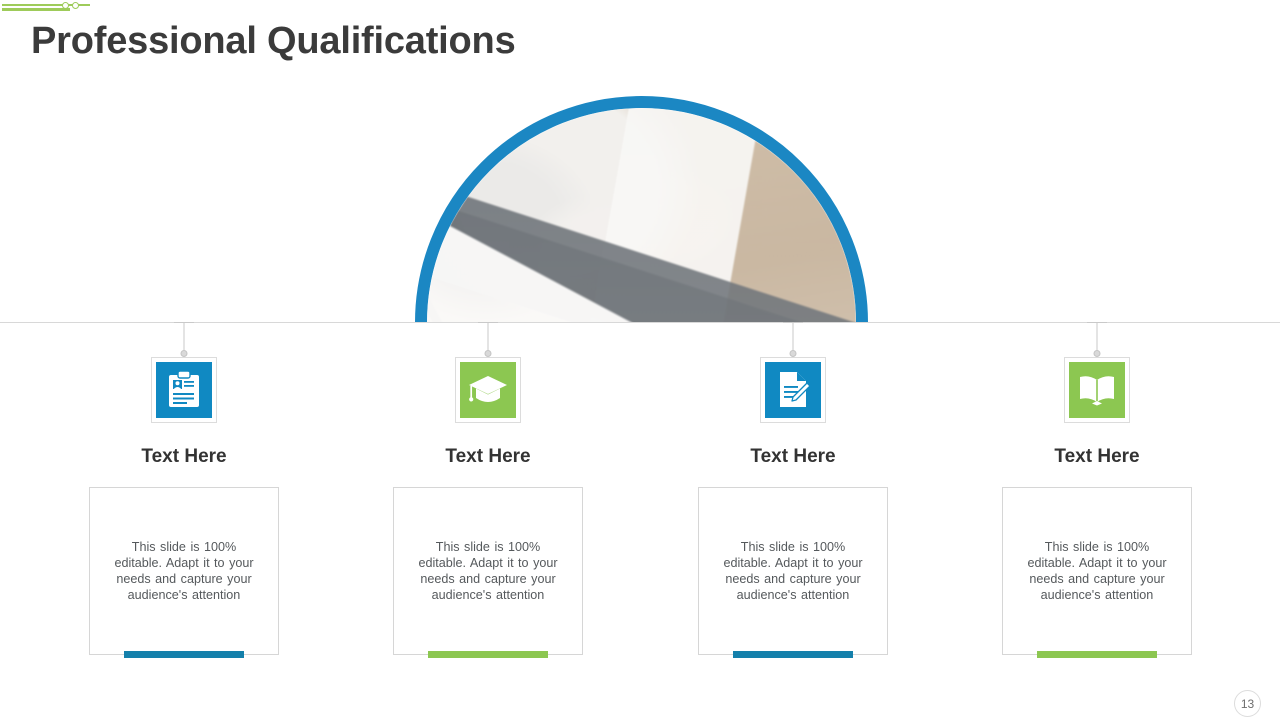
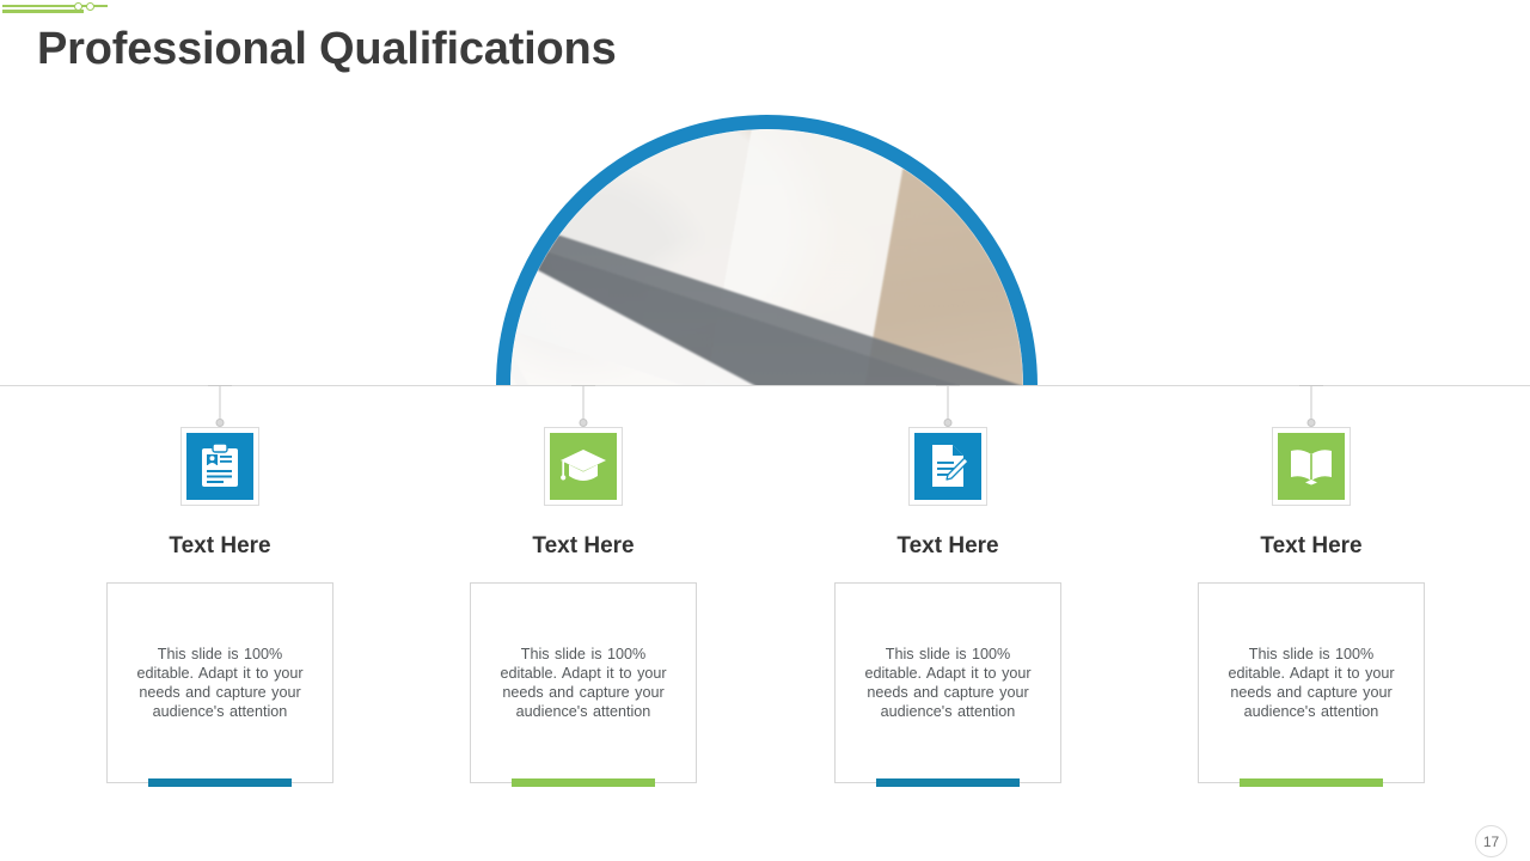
  Professional Qualifications
  Text Here
  This slide is 100% editable. Adapt it to your needs and capture your audience's attention
  Text Here
  This slide is 100% editable. Adapt it to your needs and capture your audience's attention
  Text Here
  This slide is 100% editable. Adapt it to your needs and capture your audience's attention
  Text Here
  This slide is 100% editable. Adapt it to your needs and capture your audience's attention
- 13
+ 17
